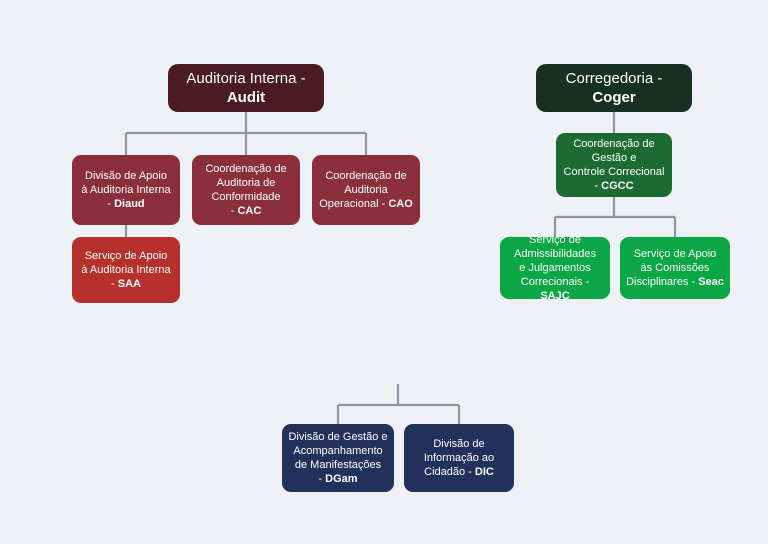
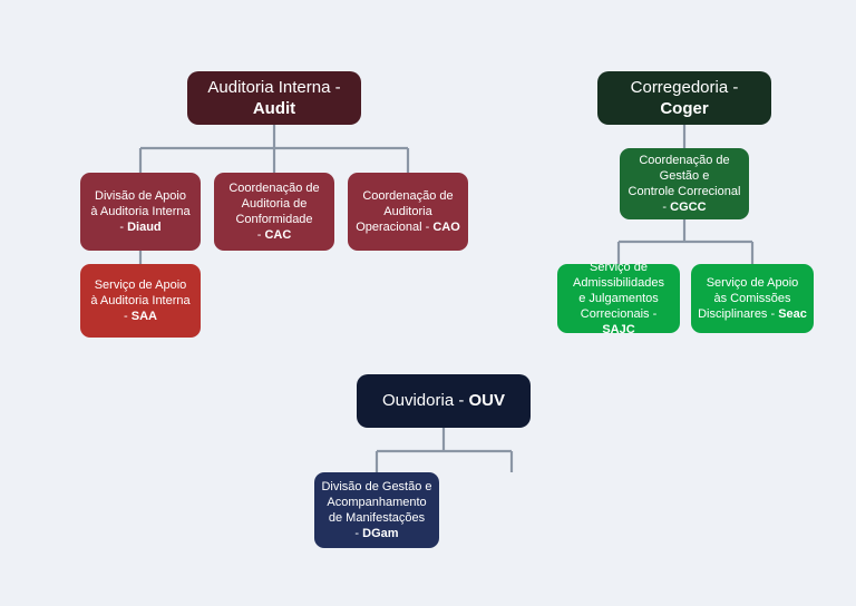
  Auditoria Interna - Audit
  Divisão de Apoio
  à Auditoria Interna
  - Diaud
  Coordenação de
  Auditoria de
  Conformidade
  - CAC
  Coordenação de
  Auditoria
  Operacional - CAO
  Serviço de Apoio
  à Auditoria Interna
  - SAA
  Corregedoria - Coger
  Coordenação de
  Gestão e
  Controle Correcional
  - CGCC
  Serviço de
  Admissibilidades
  e Julgamentos
  Correcionais - SAJC
  Serviço de Apoio
  às Comissões
  Disciplinares - Seac
+ Ouvidoria - OUV
  Divisão de Gestão e
  Acompanhamento
  de Manifestações
  - DGam
- Divisão de
- Informação ao
- Cidadão - DIC
